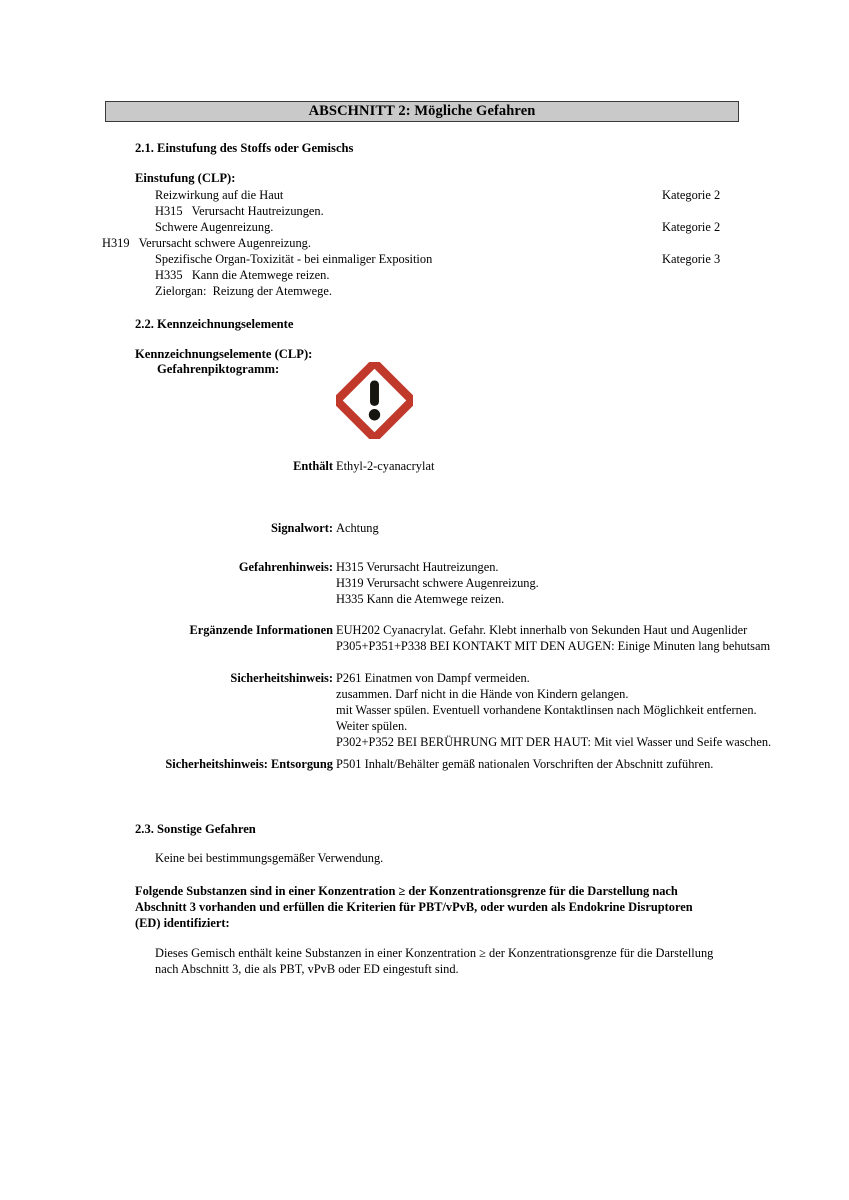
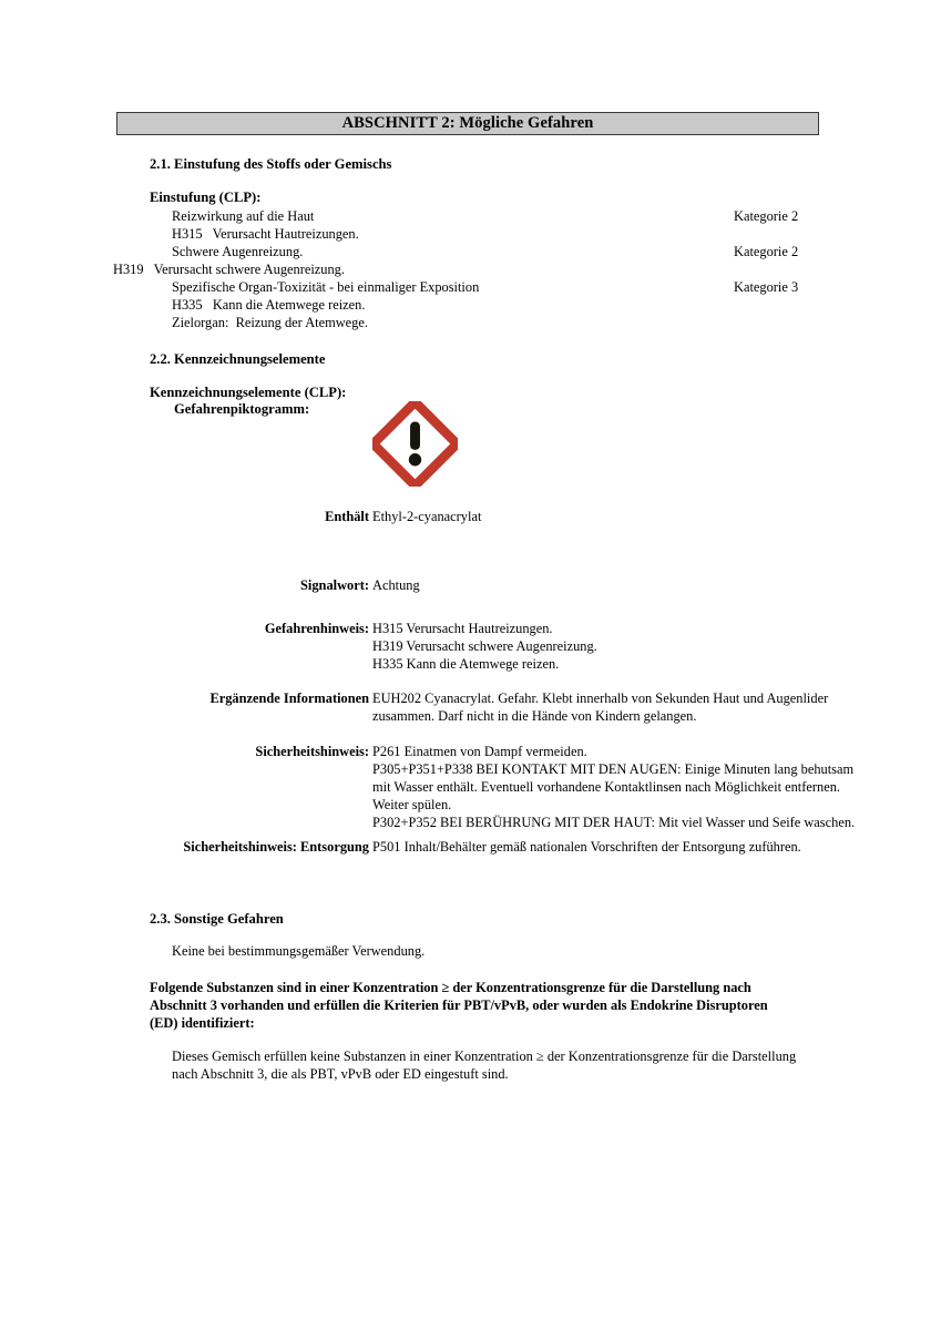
  ABSCHNITT 2: Mögliche Gefahren
  2.1. Einstufung des Stoffs oder Gemischs
  Einstufung (CLP):
  Reizwirkung auf die Haut
  Kategorie 2
  H315 Verursacht Hautreizungen.
  Schwere Augenreizung.
  Kategorie 2
  H319 Verursacht schwere Augenreizung.
  Spezifische Organ-Toxizität - bei einmaliger Exposition
  Kategorie 3
  H335 Kann die Atemwege reizen.
  Zielorgan: Reizung der Atemwege.
  2.2. Kennzeichnungselemente
  Kennzeichnungselemente (CLP):
  Gefahrenpiktogramm:
  Enthält
  Ethyl-2-cyanacrylat
  Signalwort:
  Achtung
  Gefahrenhinweis:
  H315 Verursacht Hautreizungen.
  H319 Verursacht schwere Augenreizung.
  H335 Kann die Atemwege reizen.
  Ergänzende Informationen
  EUH202 Cyanacrylat. Gefahr. Klebt innerhalb von Sekunden Haut und Augenlider
- P305+P351+P338 BEI KONTAKT MIT DEN AUGEN: Einige Minuten lang behutsam
+ zusammen. Darf nicht in die Hände von Kindern gelangen.
  Sicherheitshinweis:
  P261 Einatmen von Dampf vermeiden.
- zusammen. Darf nicht in die Hände von Kindern gelangen.
+ P305+P351+P338 BEI KONTAKT MIT DEN AUGEN: Einige Minuten lang behutsam
- mit Wasser spülen. Eventuell vorhandene Kontaktlinsen nach Möglichkeit entfernen.
+ mit Wasser enthält. Eventuell vorhandene Kontaktlinsen nach Möglichkeit entfernen.
  Weiter spülen.
  P302+P352 BEI BERÜHRUNG MIT DER HAUT: Mit viel Wasser und Seife waschen.
  Sicherheitshinweis: Entsorgung
- P501 Inhalt/Behälter gemäß nationalen Vorschriften der Abschnitt zuführen.
+ P501 Inhalt/Behälter gemäß nationalen Vorschriften der Entsorgung zuführen.
  2.3. Sonstige Gefahren
  Keine bei bestimmungsgemäßer Verwendung.
  Folgende Substanzen sind in einer Konzentration ≥ der Konzentrationsgrenze für die Darstellung nach
  Abschnitt 3 vorhanden und erfüllen die Kriterien für PBT/vPvB, oder wurden als Endokrine Disruptoren
  (ED) identifiziert:
- Dieses Gemisch enthält keine Substanzen in einer Konzentration ≥ der Konzentrationsgrenze für die Darstellung
+ Dieses Gemisch erfüllen keine Substanzen in einer Konzentration ≥ der Konzentrationsgrenze für die Darstellung
  nach Abschnitt 3, die als PBT, vPvB oder ED eingestuft sind.
